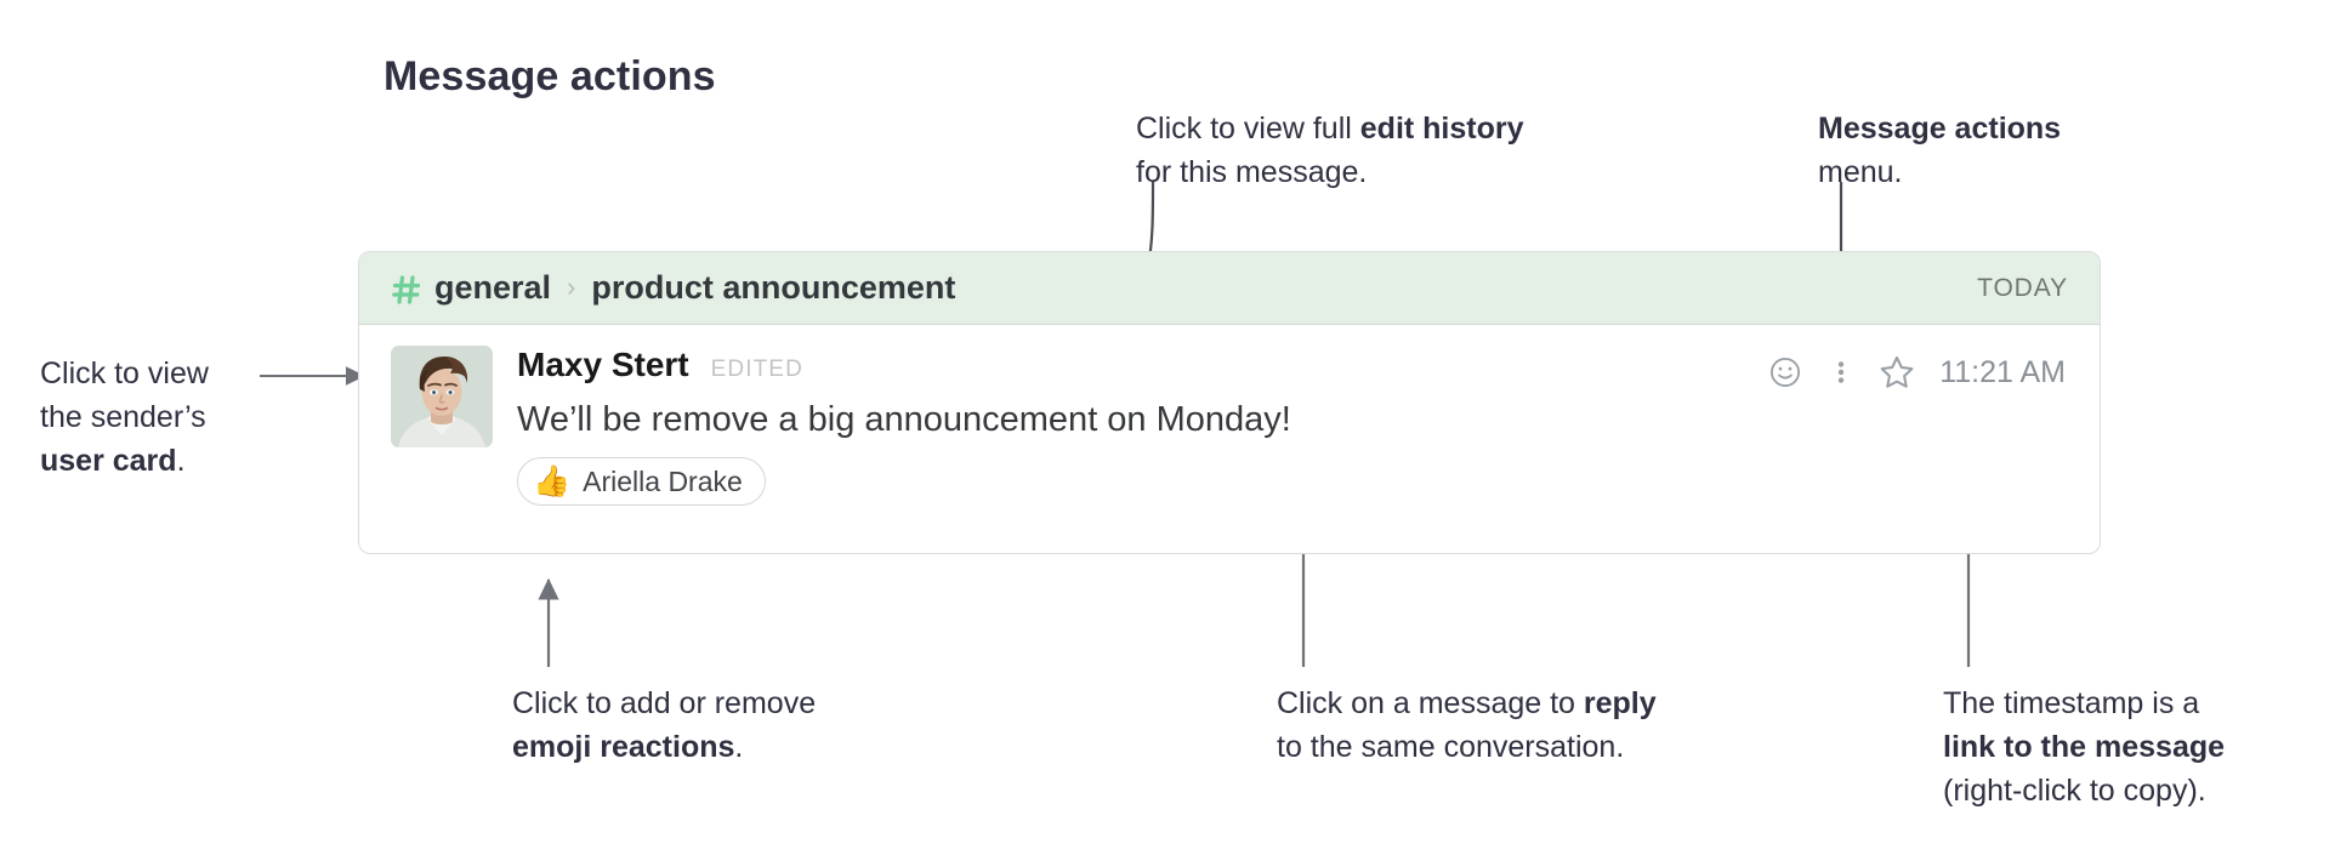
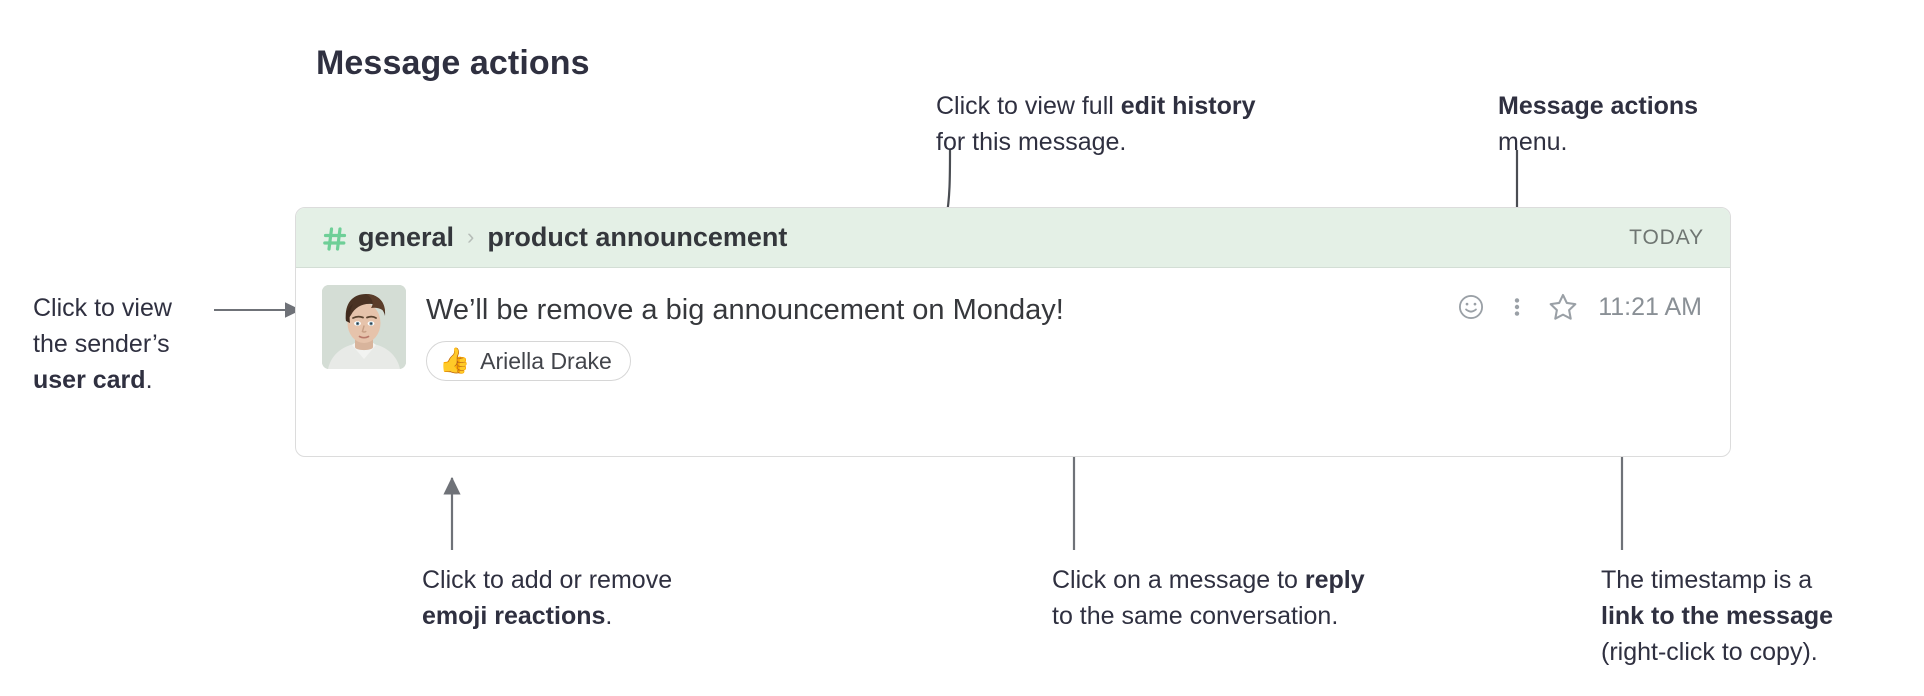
  Message actions
  Click to view full edit history
  for this message.
  Message actions
  menu.
  Click to view
  the sender’s
  user card.
  Click to add or remove
  emoji reactions.
  Click on a message to reply
  to the same conversation.
  The timestamp is a
  link to the message
  (right-click to copy).
  general
  ›
  product announcement
  TODAY
- Maxy Stert
- EDITED
  We’ll be remove a big announcement on Monday!
  👍
  Ariella Drake
  11:21 AM
